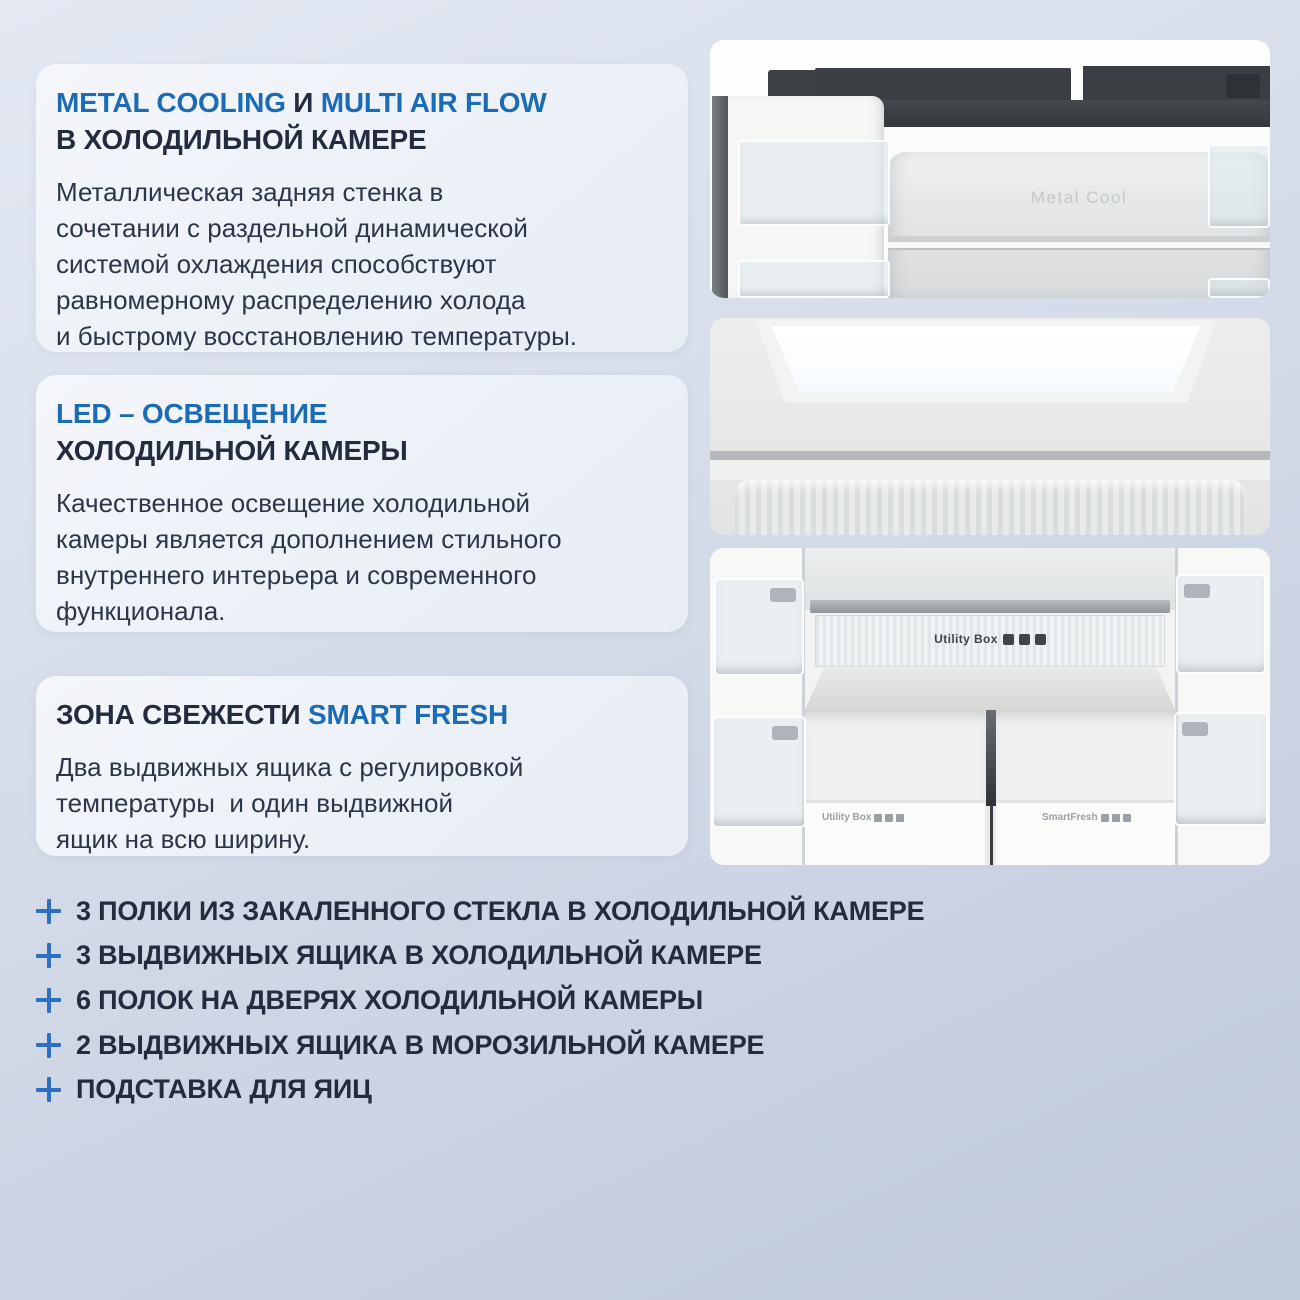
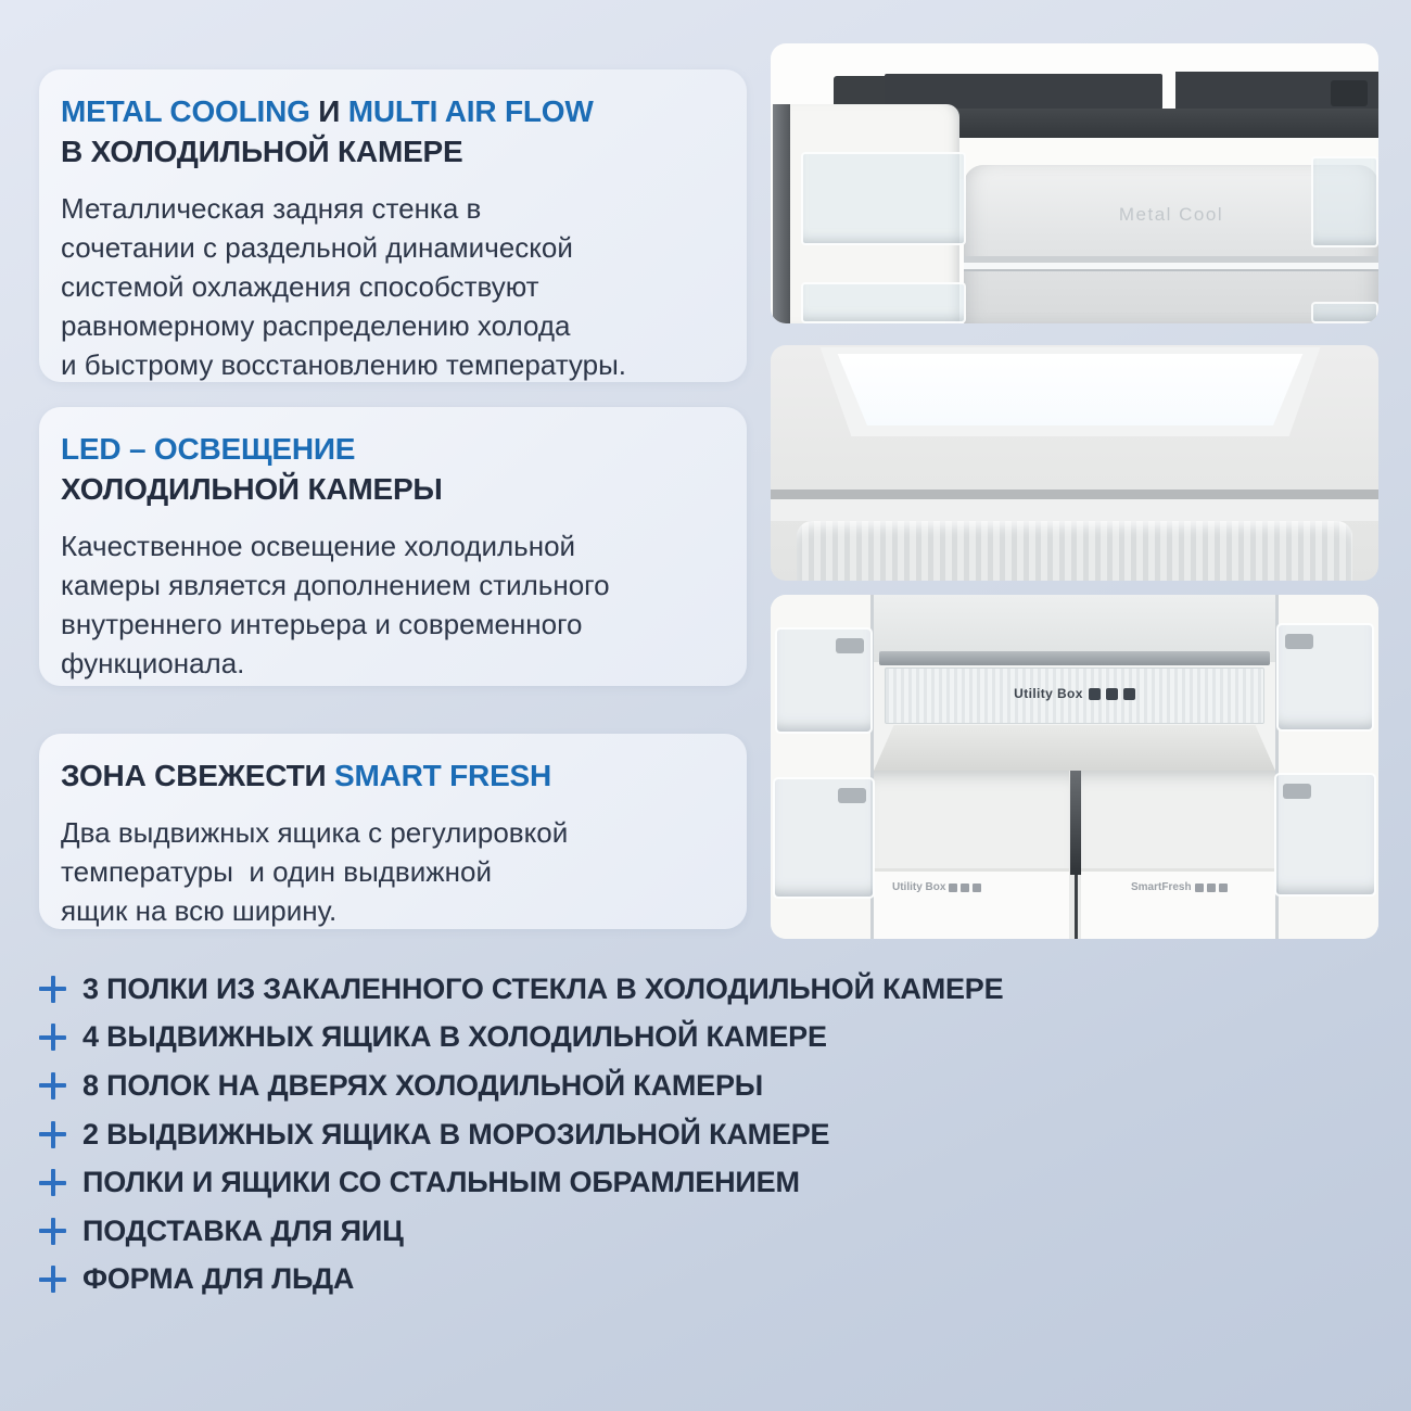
  METAL COOLING И MULTI AIR FLOW
  В ХОЛОДИЛЬНОЙ КАМЕРЕ
  Металлическая задняя стенка в
  сочетании с раздельной динамической
  системой охлаждения способствуют
  равномерному распределению холода
  и быстрому восстановлению температуры.
  LED – ОСВЕЩЕНИЕ
  ХОЛОДИЛЬНОЙ КАМЕРЫ
  Качественное освещение холодильной
  камеры является дополнением стильного
  внутреннего интерьера и современного
  функционала.
  ЗОНА СВЕЖЕСТИ SMART FRESH
  Два выдвижных ящика с регулировкой
  температуры и один выдвижной
  ящик на всю ширину.
  Metal Cool
  Utility Box
  Utility Box
  SmartFresh
  3 ПОЛКИ ИЗ ЗАКАЛЕННОГО СТЕКЛА В ХОЛОДИЛЬНОЙ КАМЕРЕ
- 3 ВЫДВИЖНЫХ ЯЩИКА В ХОЛОДИЛЬНОЙ КАМЕРЕ
+ 4 ВЫДВИЖНЫХ ЯЩИКА В ХОЛОДИЛЬНОЙ КАМЕРЕ
- 6 ПОЛОК НА ДВЕРЯХ ХОЛОДИЛЬНОЙ КАМЕРЫ
+ 8 ПОЛОК НА ДВЕРЯХ ХОЛОДИЛЬНОЙ КАМЕРЫ
  2 ВЫДВИЖНЫХ ЯЩИКА В МОРОЗИЛЬНОЙ КАМЕРЕ
+ ПОЛКИ И ЯЩИКИ СО СТАЛЬНЫМ ОБРАМЛЕНИЕМ
  ПОДСТАВКА ДЛЯ ЯИЦ
+ ФОРМА ДЛЯ ЛЬДА
